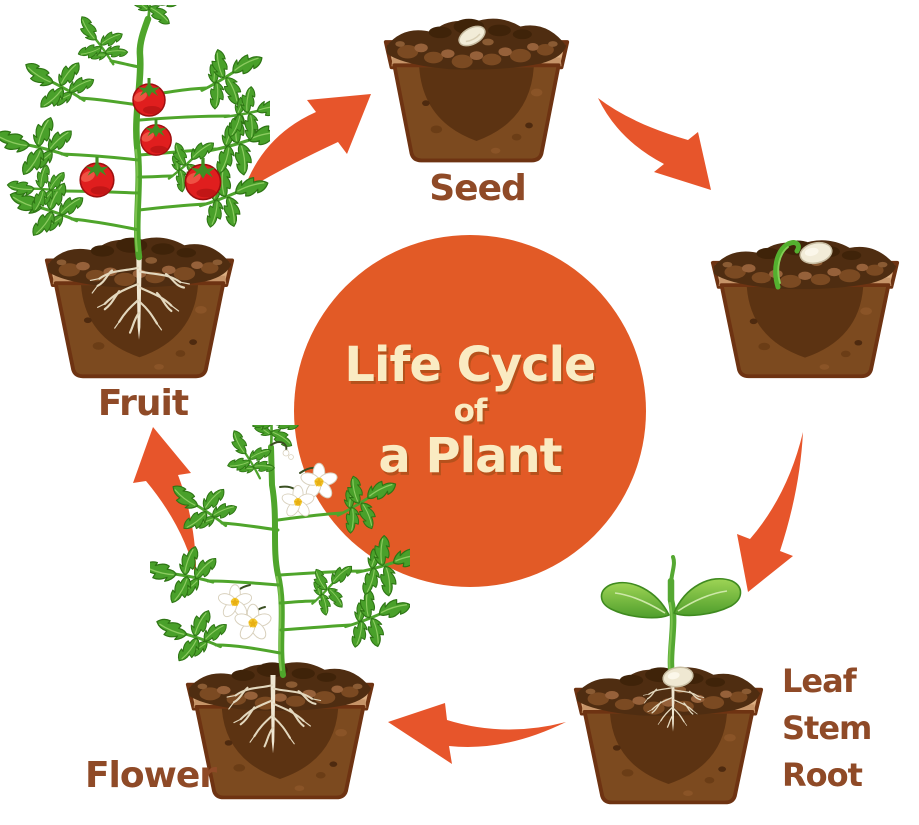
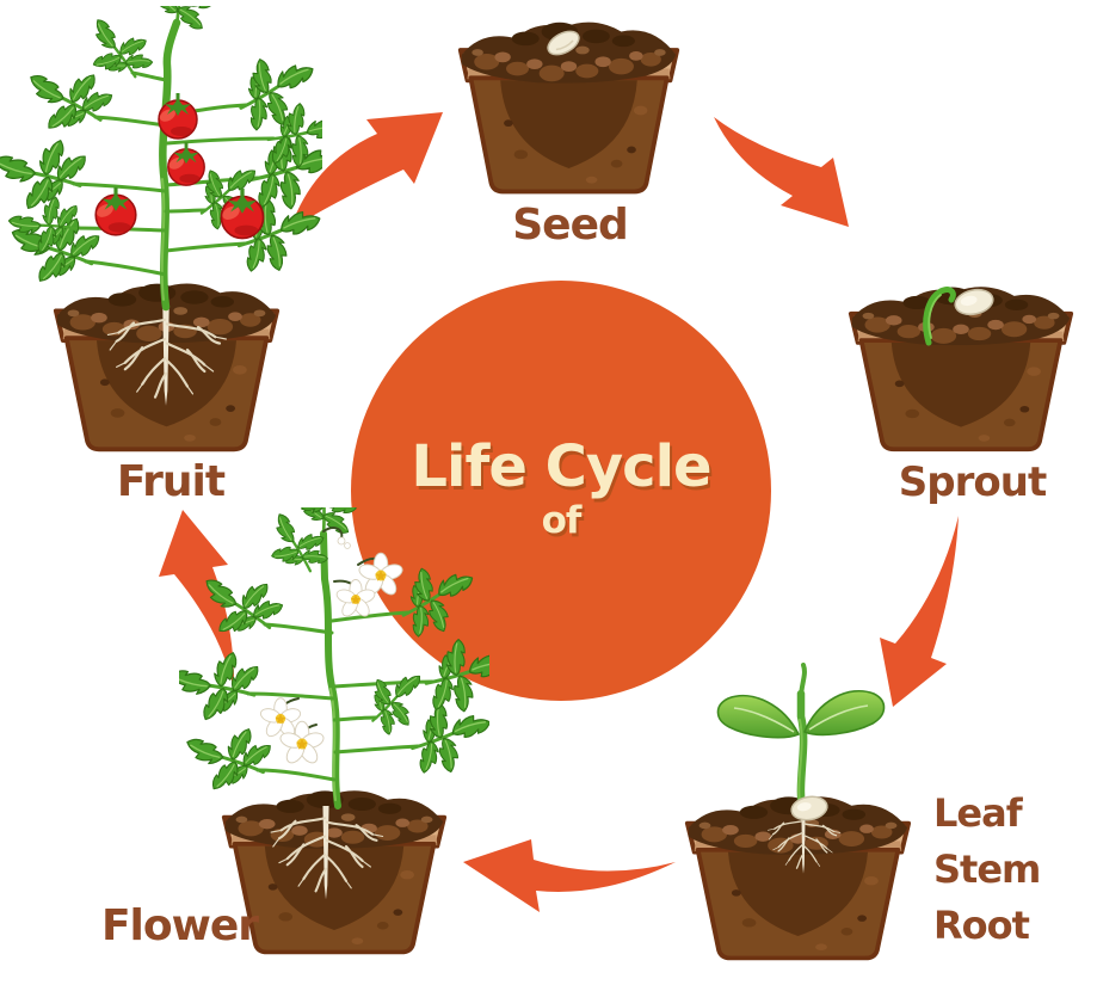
  Life Cycle
  of
- a Plant
  Seed
+ Sprout
  Leaf
  Stem
  Root
  Flower
  Fruit
